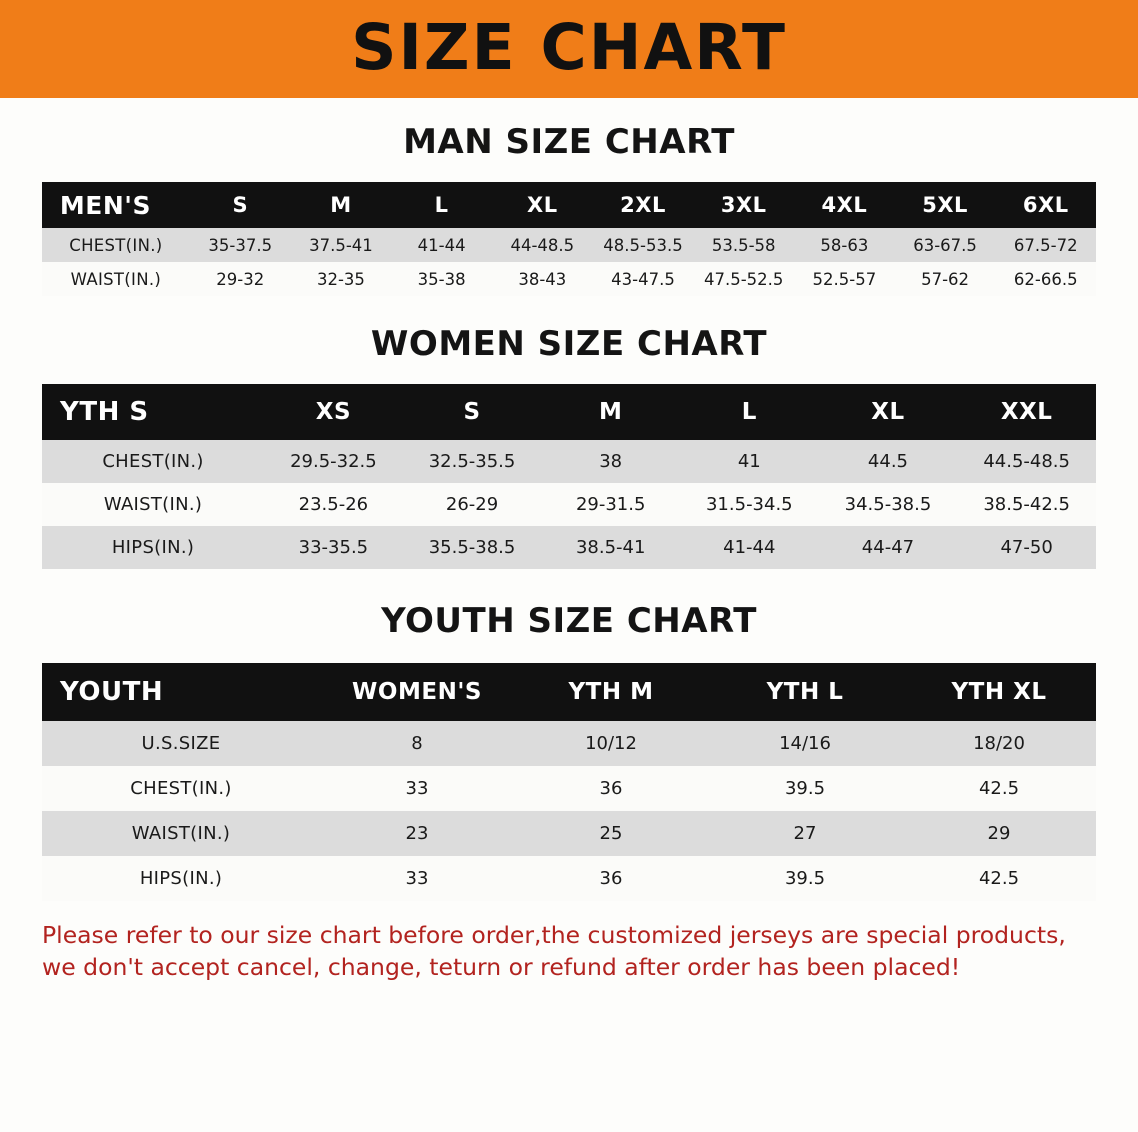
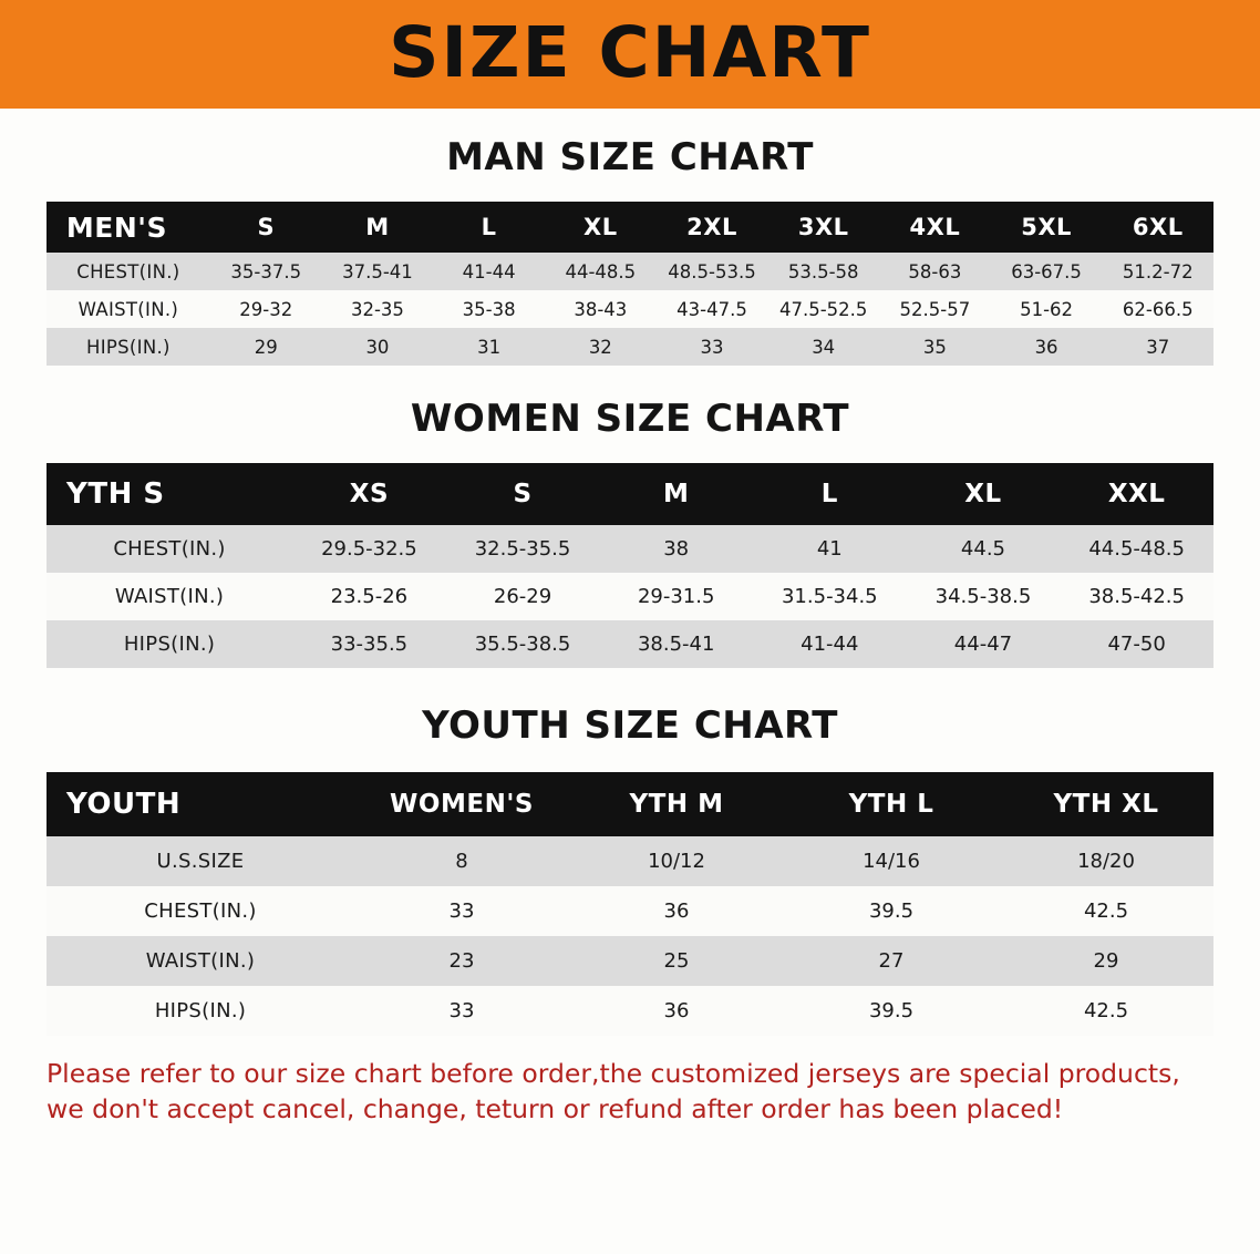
  SIZE CHART
  MAN SIZE CHART
  MEN'S	S	M	L	XL	2XL	3XL	4XL	5XL	6XL
- CHEST(IN.)	35-37.5	37.5-41	41-44	44-48.5	48.5-53.5	53.5-58	58-63	63-67.5	67.5-72
+ CHEST(IN.)	35-37.5	37.5-41	41-44	44-48.5	48.5-53.5	53.5-58	58-63	63-67.5	51.2-72
- WAIST(IN.)	29-32	32-35	35-38	38-43	43-47.5	47.5-52.5	52.5-57	57-62	62-66.5
+ WAIST(IN.)	29-32	32-35	35-38	38-43	43-47.5	47.5-52.5	52.5-57	51-62	62-66.5
+ HIPS(IN.)	29	30	31	32	33	34	35	36	37
  WOMEN SIZE CHART
  YTH S	XS	S	M	L	XL	XXL
  CHEST(IN.)	29.5-32.5	32.5-35.5	38	41	44.5	44.5-48.5
  WAIST(IN.)	23.5-26	26-29	29-31.5	31.5-34.5	34.5-38.5	38.5-42.5
  HIPS(IN.)	33-35.5	35.5-38.5	38.5-41	41-44	44-47	47-50
  YOUTH SIZE CHART
  YOUTH	WOMEN'S	YTH M	YTH L	YTH XL
  U.S.SIZE	8	10/12	14/16	18/20
  CHEST(IN.)	33	36	39.5	42.5
  WAIST(IN.)	23	25	27	29
  HIPS(IN.)	33	36	39.5	42.5
  Please refer to our size chart before order,the customized jerseys are special products,
  we don't accept cancel, change, teturn or refund after order has been placed!
